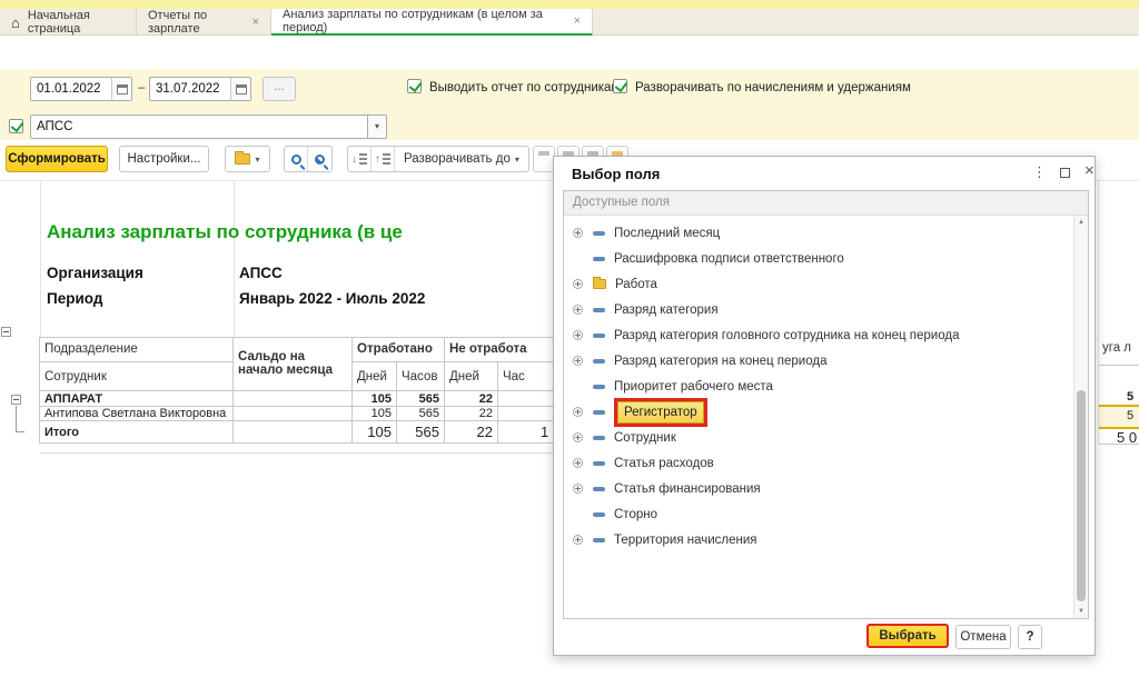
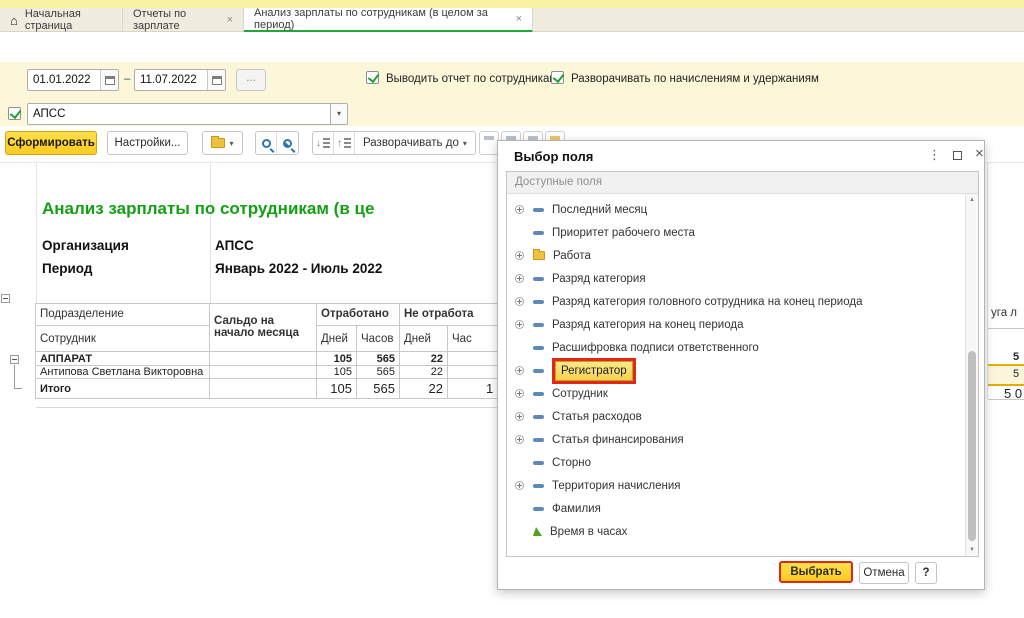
  ⌂
  Начальная страница
  Отчеты по зарплате
  ×
  Анализ зарплаты по сотрудникам (в целом за период)
  ×
  01.01.2022
  –
- 31.07.2022
+ 11.07.2022
  ...
  Выводить отчет по сотрудника
  Разворачивать по начислениям и удержаниям
  АПСС
  ▾
  Сформировать
  Настройки...
  ▾
  ↓
  ↑
  Разворачивать до
  ▾
- Анализ зарплаты по сотрудника (в це
+ Анализ зарплаты по сотрудникам (в це
  Организация
  АПСС
  Период
  Январь 2022 - Июль 2022
  Подразделение
  Сальдо на начало месяца
  Отработано
  Не отработа
  Сотрудник
  Дней
  Часов
  Дней
  Час
  АППАРАТ
  105
  565
  22
  Антипова Светлана Викторовна
  105
  565
  22
  Итого
  105
  565
  22
  1
  уга л
  5
  5
  5 0
  Выбор поля
  ⋮
  ×
  Доступные поля
  Последний месяц
- Расшифровка подписи ответственного
+ Приоритет рабочего места
  Работа
  Разряд категория
  Разряд категория головного сотрудника на конец периода
  Разряд категория на конец периода
- Приоритет рабочего места
+ Расшифровка подписи ответственного
  Регистратор
  Сотрудник
  Статья расходов
  Статья финансирования
  Сторно
  Территория начисления
+ Фамилия
+ Время в часах
  Выбрать
  Отмена
  ?
